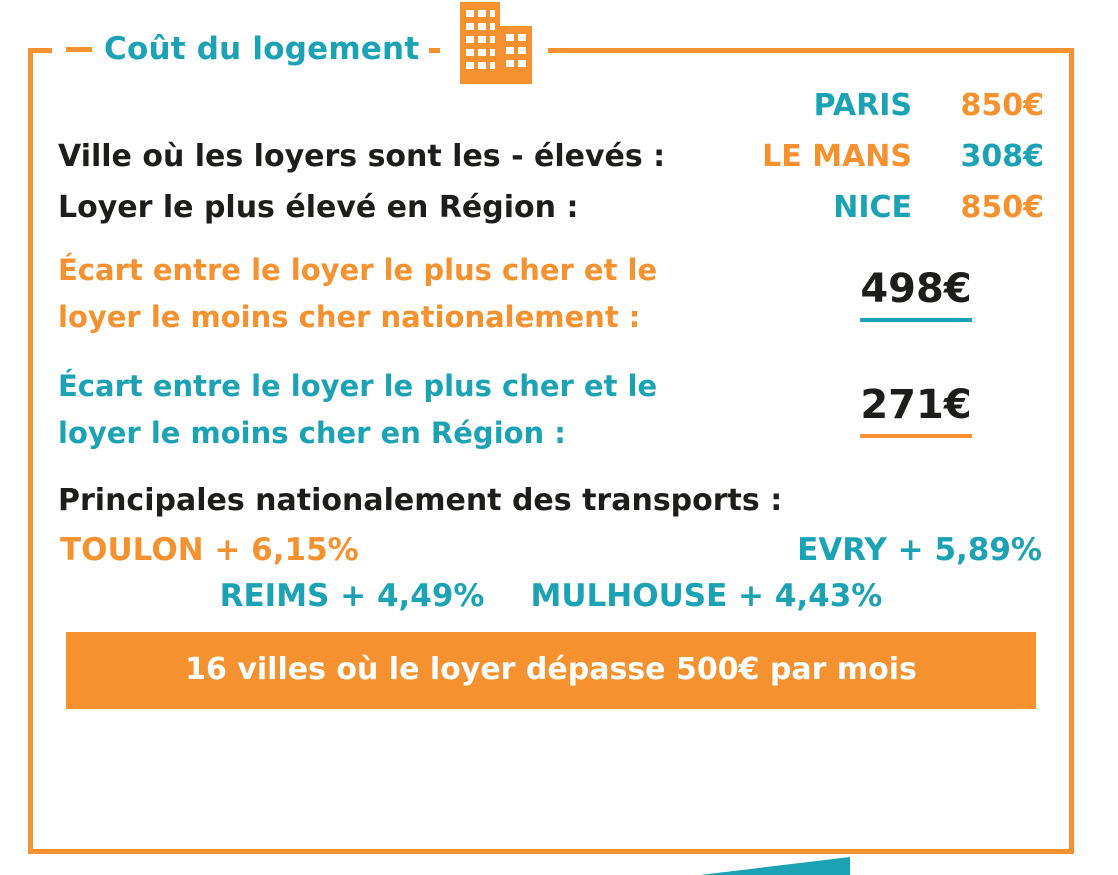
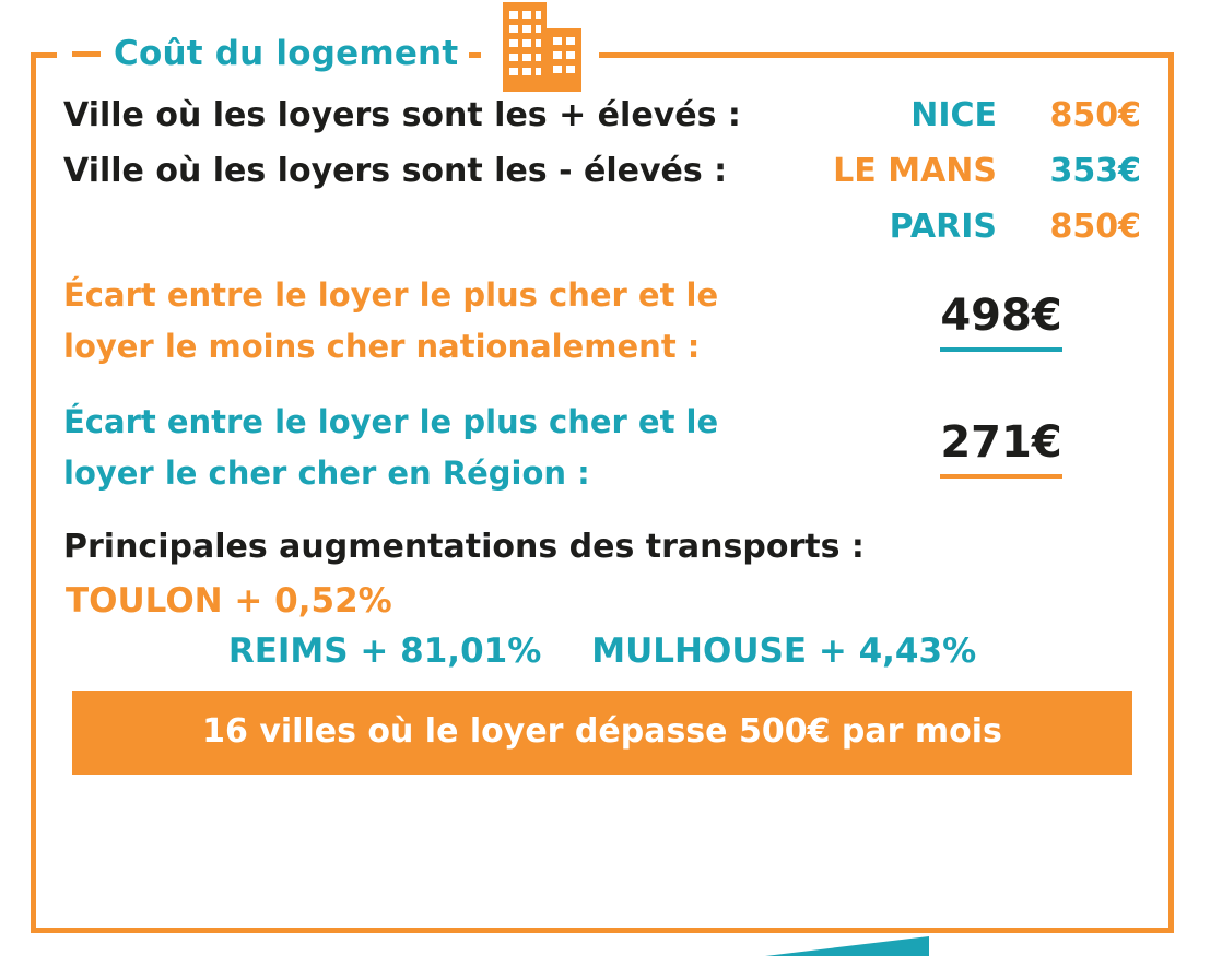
  Coût du logement
+ Ville où les loyers sont les + élevés :
- PARIS
+ NICE
  850€
  Ville où les loyers sont les - élevés :
  LE MANS
- 308€
+ 353€
- Loyer le plus élevé en Région :
- NICE
+ PARIS
  850€
  Écart entre le loyer le plus cher et le
  loyer le moins cher nationalement :
  498€
  Écart entre le loyer le plus cher et le
- loyer le moins cher en Région :
+ loyer le cher cher en Région :
  271€
- Principales nationalement des transports :
+ Principales augmentations des transports :
- TOULON + 6,15%
+ TOULON + 0,52%
- EVRY + 5,89%
- REIMS + 4,49%
+ REIMS + 81,01%
  MULHOUSE + 4,43%
  16 villes où le loyer dépasse 500€ par mois
